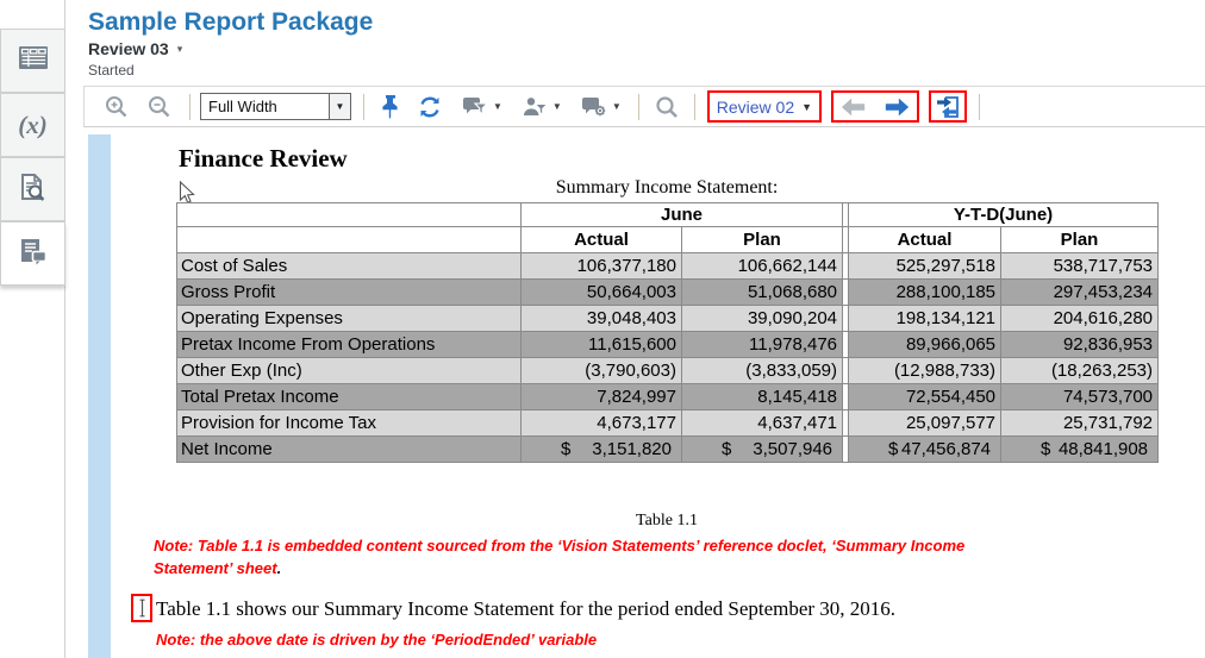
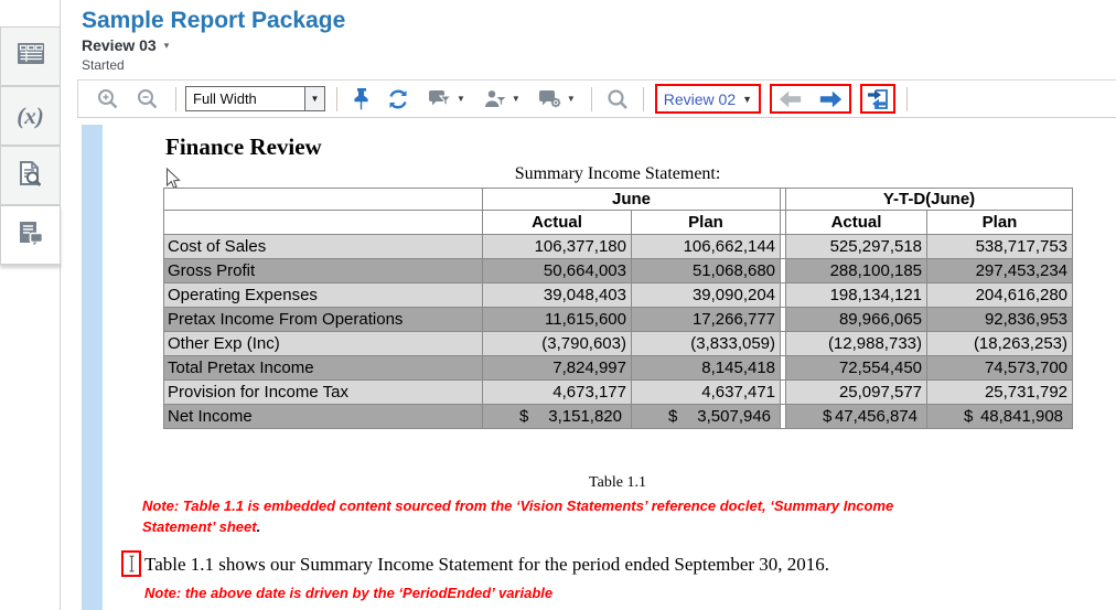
  (x)
  Sample Report Package
  Review 03
  ▾
  Started
  Full Width
  ▼
  ▼
  ▼
  ▼
  Review 02
  ▼
  Finance Review
  Summary Income Statement:
  	June		Y-T-D(June)
  	Actual	Plan		Actual	Plan
  Cost of Sales	106,377,180	106,662,144		525,297,518	538,717,753
  Gross Profit	50,664,003	51,068,680		288,100,185	297,453,234
  Operating Expenses	39,048,403	39,090,204		198,134,121	204,616,280
- Pretax Income From Operations	11,615,600	11,978,476		89,966,065	92,836,953
+ Pretax Income From Operations	11,615,600	17,266,777		89,966,065	92,836,953
  Other Exp (Inc)	(3,790,603)	(3,833,059)		(12,988,733)	(18,263,253)
  Total Pretax Income	7,824,997	8,145,418		72,554,450	74,573,700
  Provision for Income Tax	4,673,177	4,637,471		25,097,577	25,731,792
  Net Income	$ 3,151,820	$ 3,507,946		$ 47,456,874	$ 48,841,908
  Table 1.1
  Note: Table 1.1 is embedded content sourced from the ‘Vision Statements’ reference doclet, ‘Summary Income
  Statement’ sheet.
  Table 1.1 shows our Summary Income Statement for the period ended September 30, 2016.
  Note: the above date is driven by the ‘PeriodEnded’ variable
